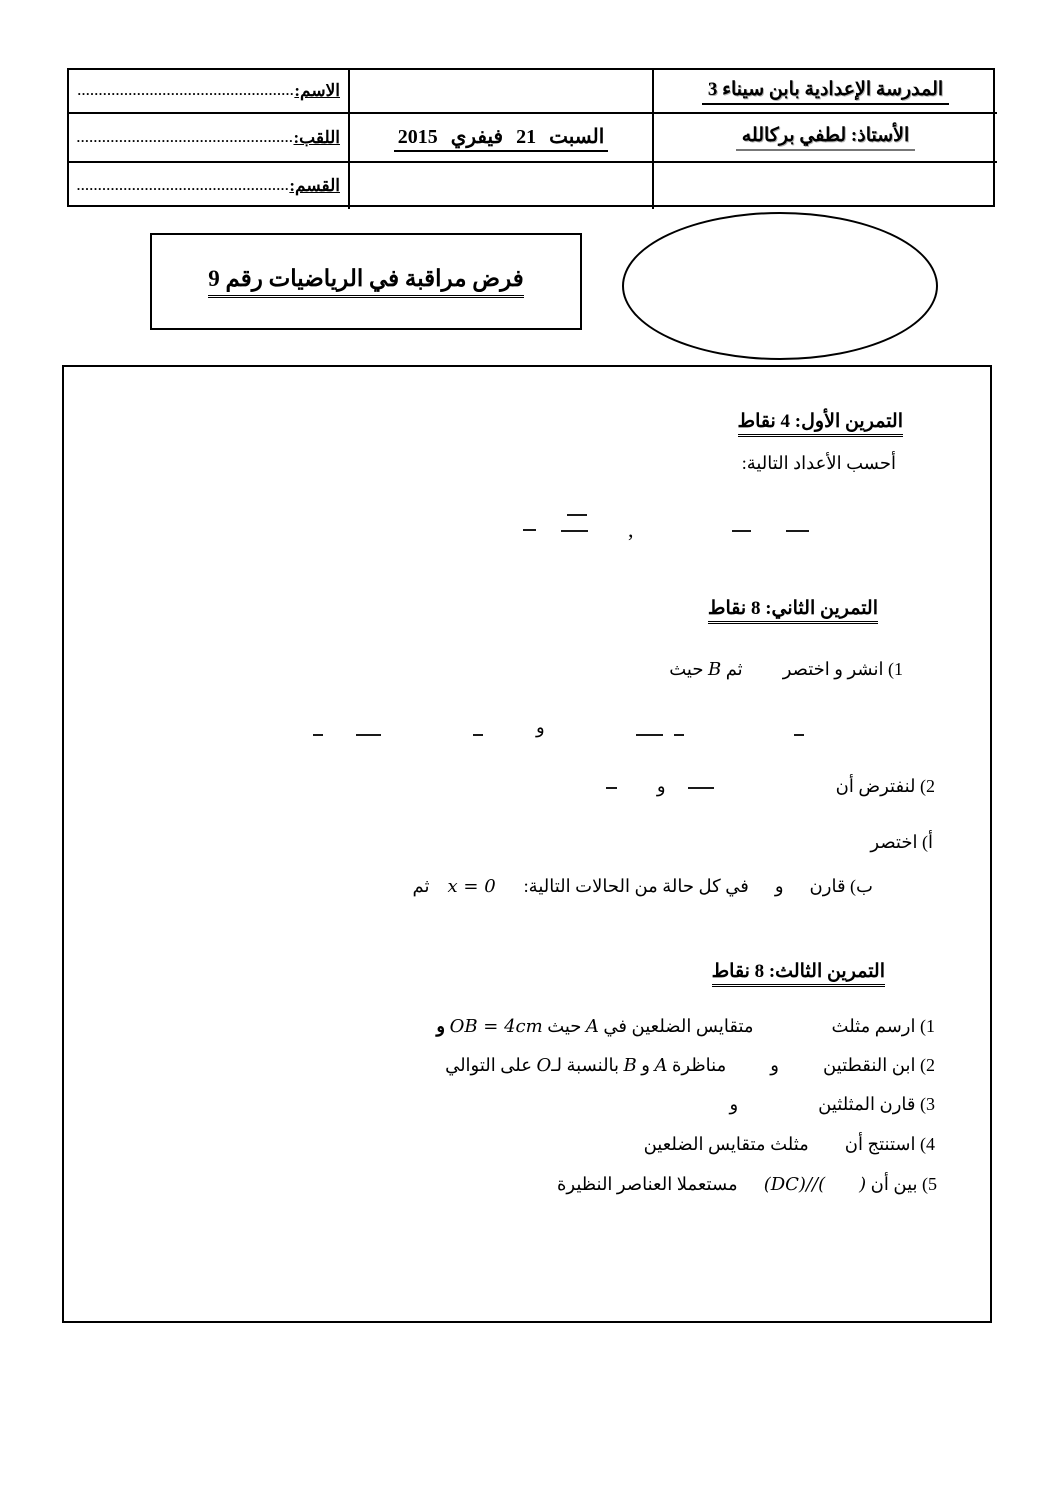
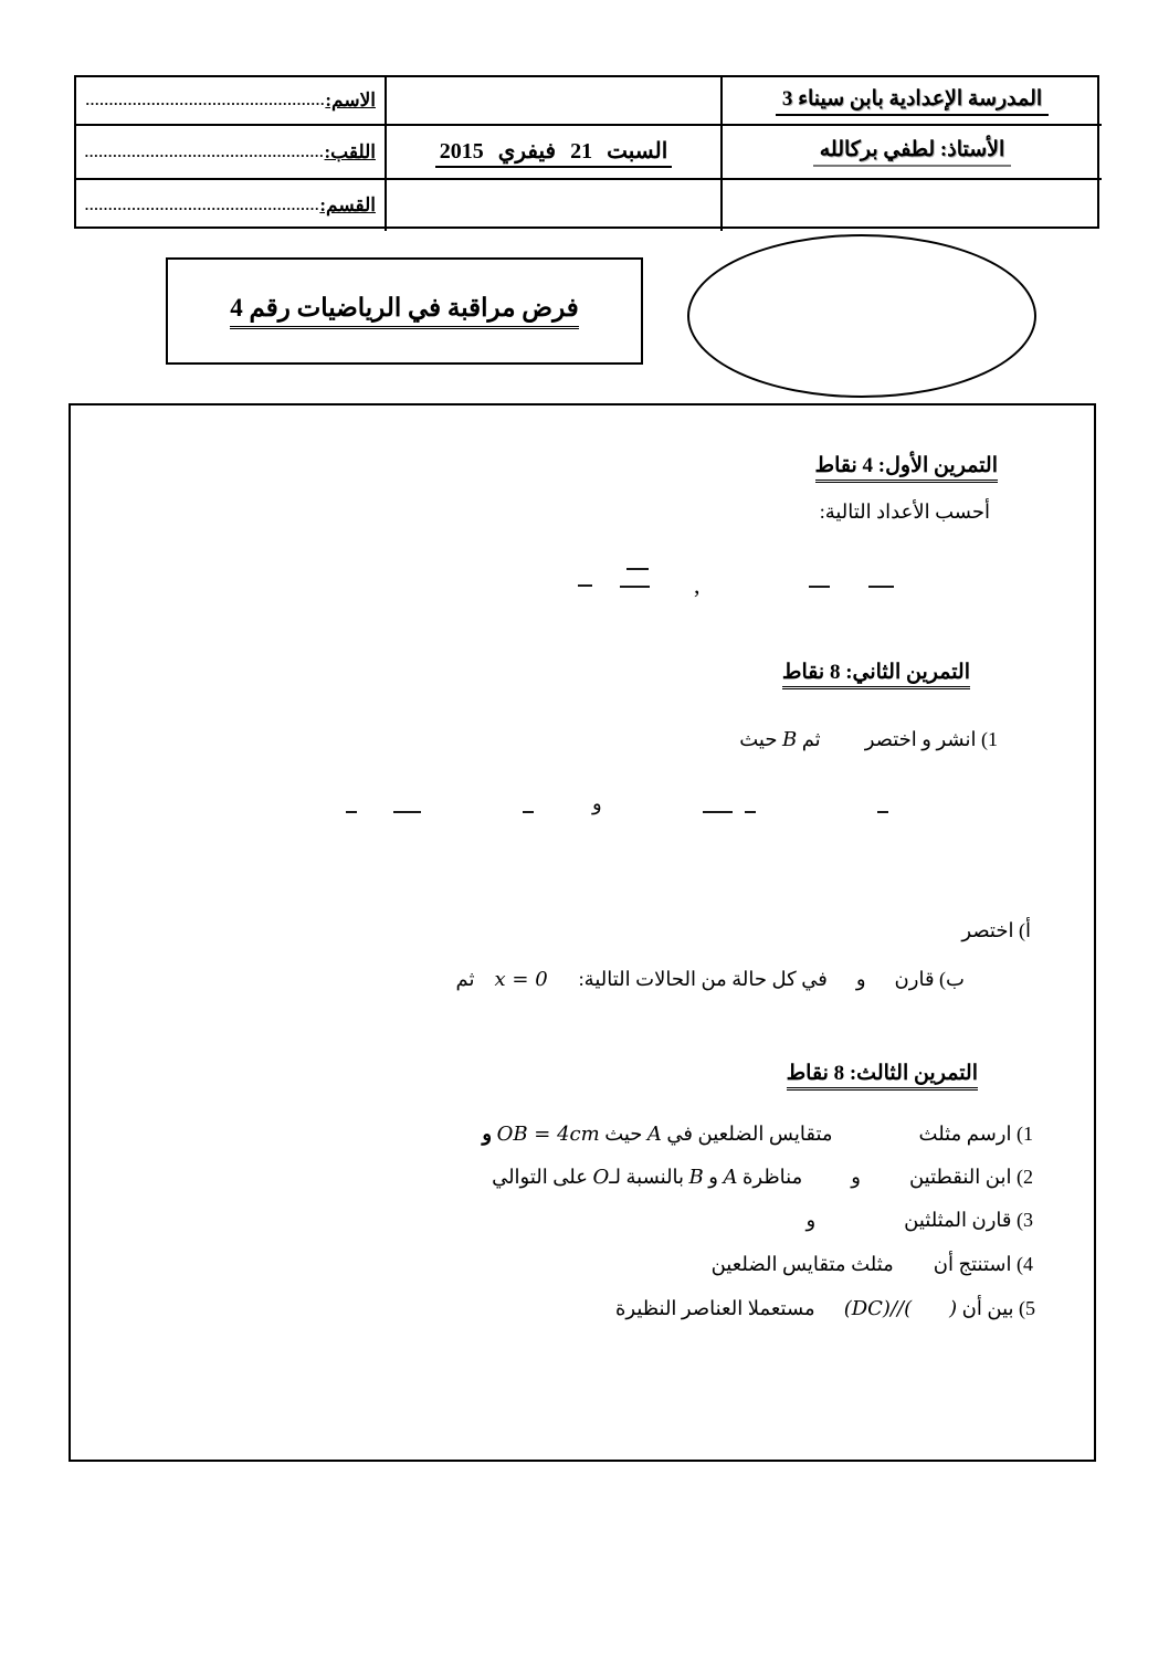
  الاسم:
  ...................................................
  المدرسة الإعدادية بابن سيناء 3
  اللقب:
  ...................................................
  السبت 21 فيفري 2015
  الأستاذ: لطفي بركالله
  القسم:
  ..................................................
- فرض مراقبة في الرياضيات رقم 9
+ فرض مراقبة في الرياضيات رقم 4
  التمرين الأول: 4 نقاط
  أحسب الأعداد التالية:
  ,
  التمرين الثاني: 8 نقاط
  1) انشر و اختصرثم B حيث
  و
- 2) لنفترض أنو
  أ) اختصر
  ب) قارنوفي كل حالة من الحالات التالية:x = 0ثم
  التمرين الثالث: 8 نقاط
  1) ارسم مثلثمتقايس الضلعين في A حيث OB = 4cm و
  2) ابن النقطتينومناظرة A و B بالنسبة لـO على التوالي
  3) قارن المثلثينو
  4) استنتج أنمثلث متقايس الضلعين
  5) بين أن (DC)//( )مستعملا العناصر النظيرة
